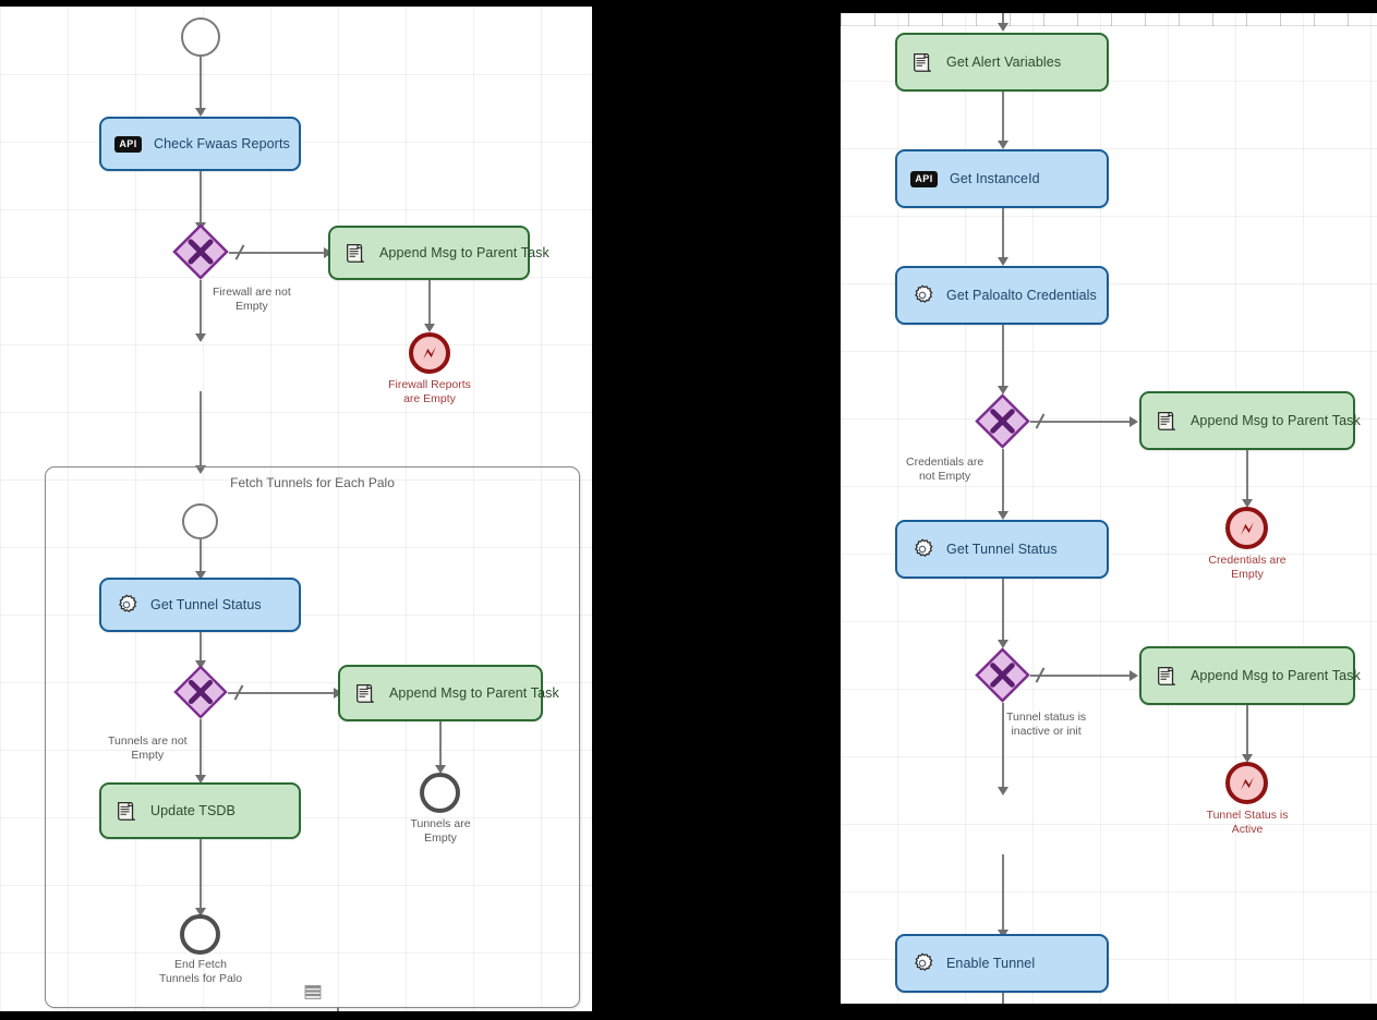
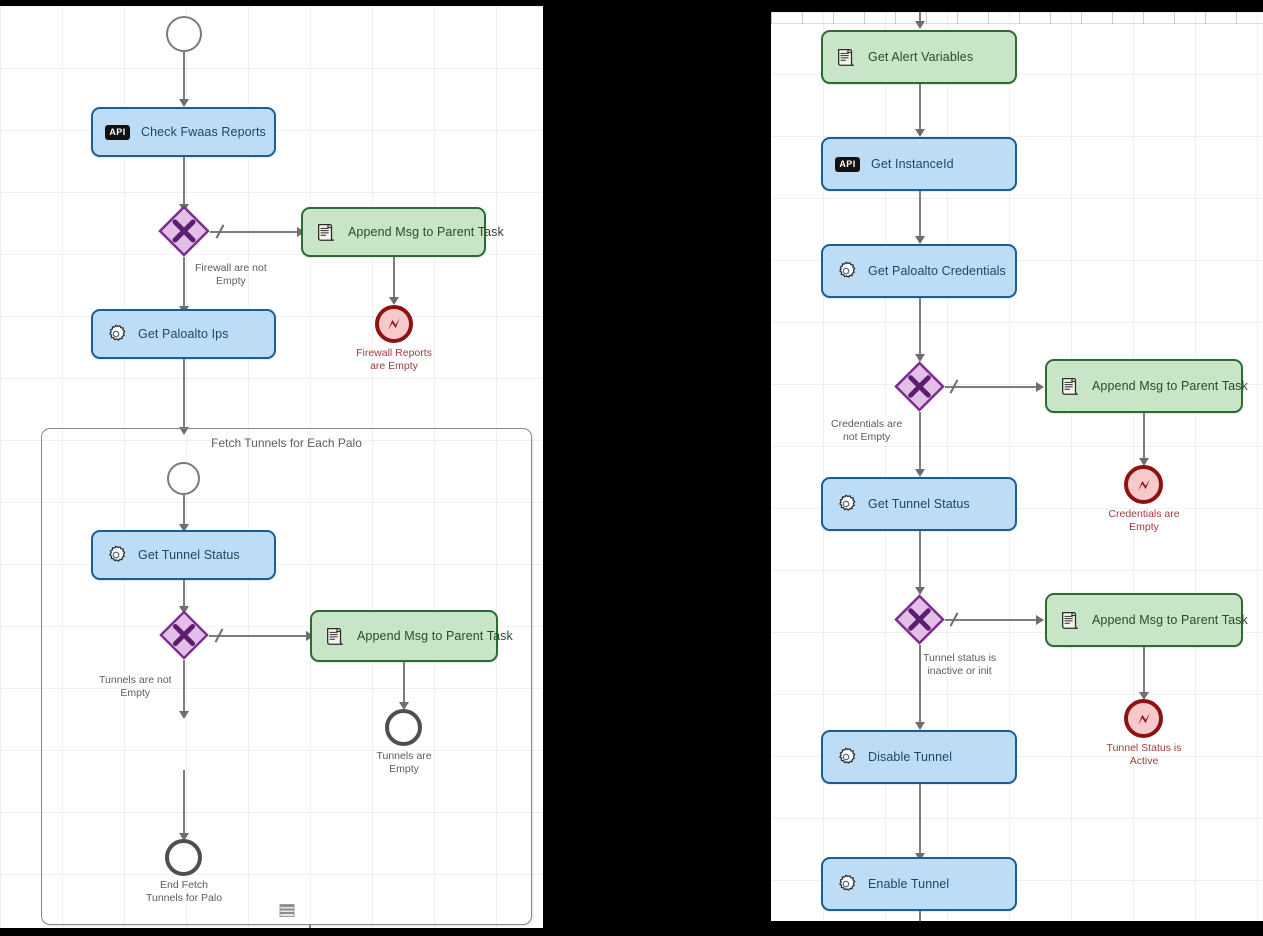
  API
  Check Fwaas Reports
  Append Msg to Parent Task
  Firewall Reports
  are Empty
  Firewall are not
  Empty
+ Get Paloalto Ips
  Fetch Tunnels for Each Palo
  Get Tunnel Status
  Append Msg to Parent Task
  Tunnels are
  Empty
  Tunnels are not
  Empty
- Update TSDB
  End Fetch
  Tunnels for Palo
  Get Alert Variables
  API
  Get InstanceId
  Get Paloalto Credentials
  Append Msg to Parent Task
  Credentials are
  Empty
  Credentials are
  not Empty
  Get Tunnel Status
  Append Msg to Parent Task
  Tunnel Status is
  Active
  Tunnel status is
  inactive or init
+ Disable Tunnel
  Enable Tunnel
